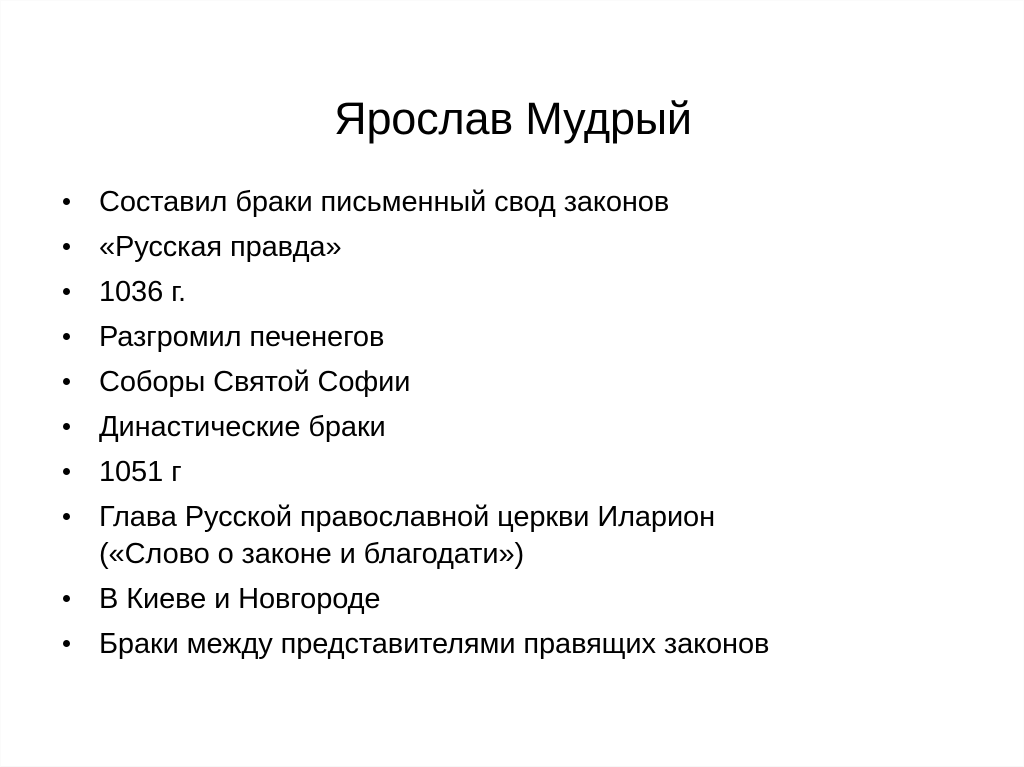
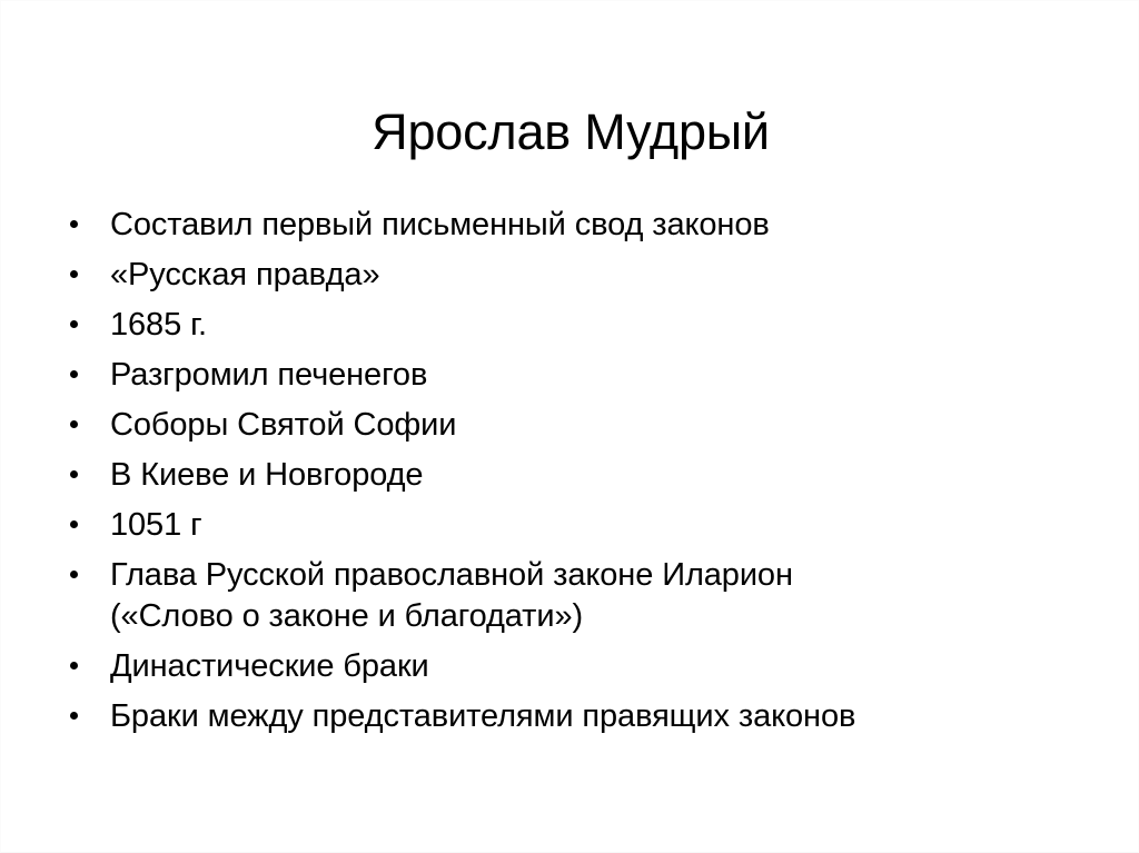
  Ярослав Мудрый
- Составил браки письменный свод законов
+ Составил первый письменный свод законов
  «Русская правда»
- 1036 г.
+ 1685 г.
  Разгромил печенегов
  Соборы Святой Софии
- Династические браки
+ В Киеве и Новгороде
  1051 г
- Глава Русской православной церкви Иларион
+ Глава Русской православной законе Иларион
  («Слово о законе и благодати»)
- В Киеве и Новгороде
+ Династические браки
  Браки между представителями правящих законов
